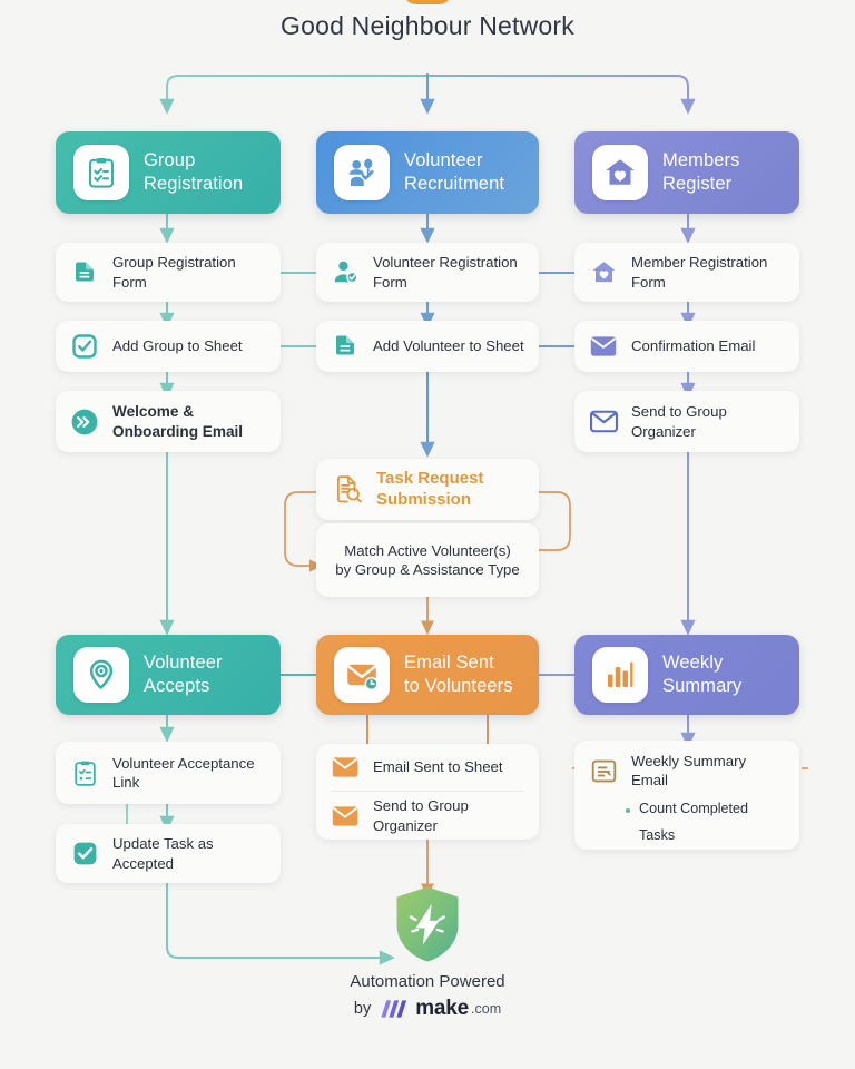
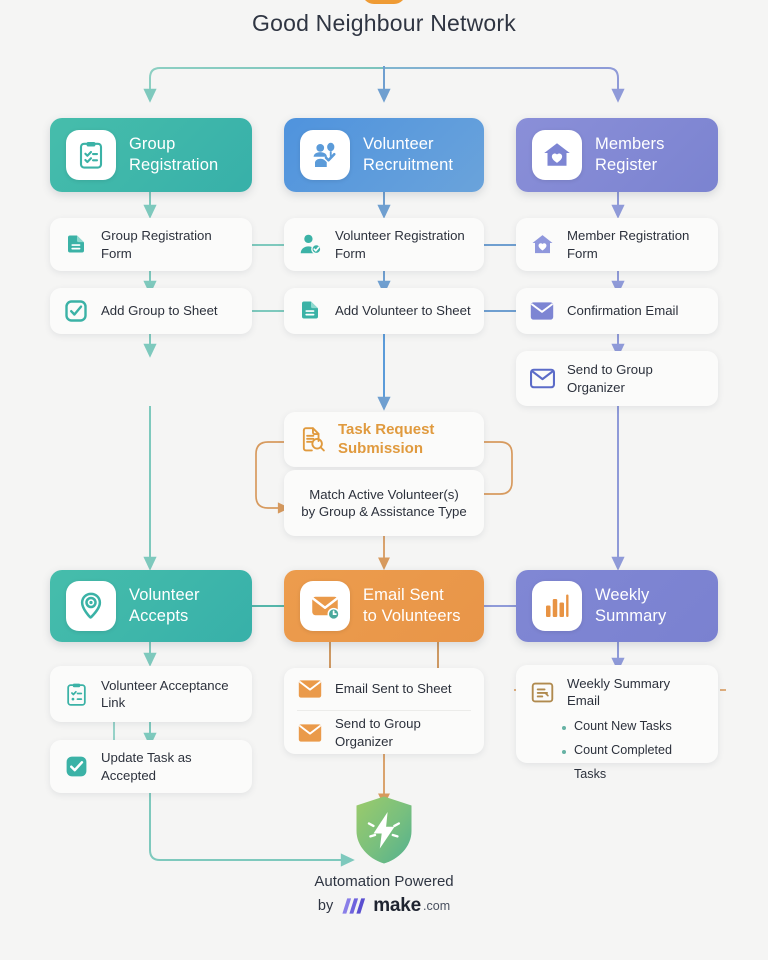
  Good Neighbour Network
  Group
  Registration
  Group Registration Form
  Add Group to Sheet
- Welcome &
- Onboarding Email
  Volunteer
  Accepts
  Volunteer Acceptance Link
  Update Task as
  Accepted
  Volunteer
  Recruitment
  Volunteer Registration Form
  Add Volunteer to Sheet
  Task Request
  Submission
  Match Active Volunteer(s)
  by Group & Assistance Type
  Email Sent
  to Volunteers
  Email Sent to Sheet
  Send to Group
  Organizer
  Members
  Register
  Member Registration Form
  Confirmation Email
  Send to Group
  Organizer
  Weekly
  Summary
  Weekly Summary
  Email
+ Count New Tasks
  Count Completed Tasks
  Automation Powered
  by
  make
  .com
